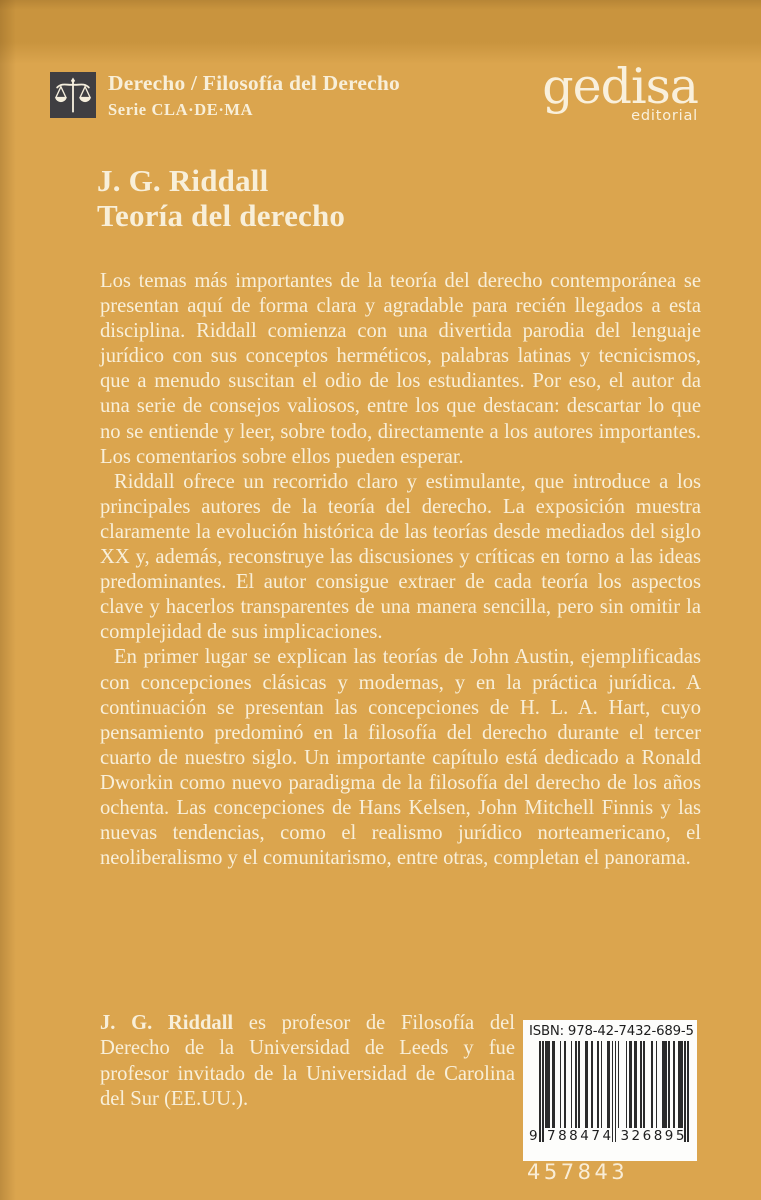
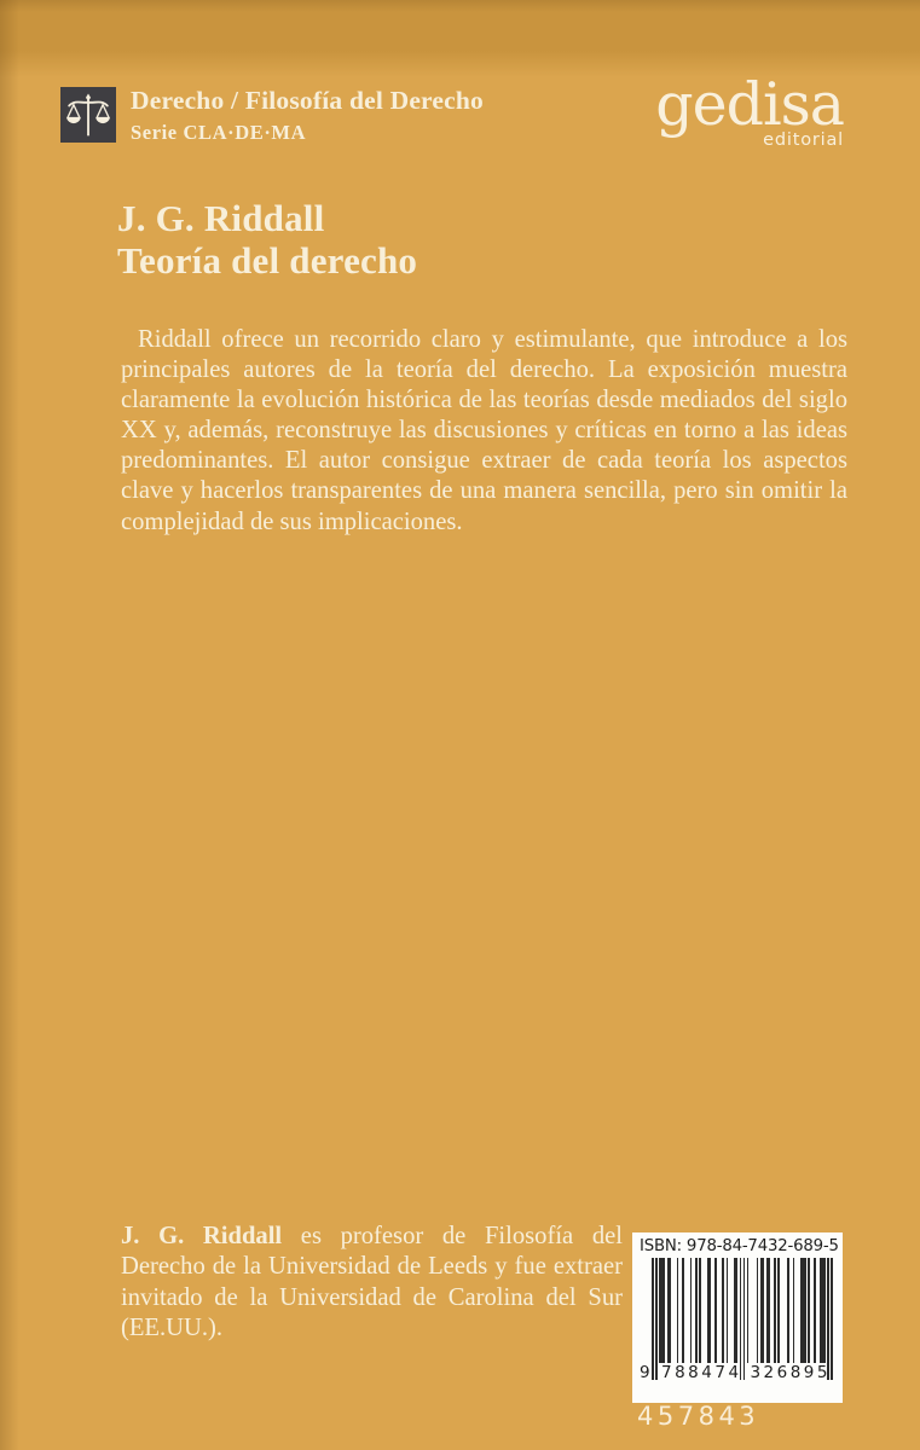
  Derecho / Filosofía del Derecho
  Serie CLA·DE·MA
  gedisa
  editorial
  J. G. Riddall
  Teoría del derecho
- Los temas más importantes de la teoría del derecho contemporánea se presentan aquí de forma clara y agradable para recién llegados a esta disciplina. Riddall comienza con una divertida parodia del lenguaje jurídico con sus conceptos herméticos, palabras latinas y tecnicismos, que a menudo suscitan el odio de los estudiantes. Por eso, el autor da una serie de consejos valiosos, entre los que destacan: descartar lo que no se entiende y leer, sobre todo, directamente a los autores importantes. Los comentarios sobre ellos pueden esperar.
  Riddall ofrece un recorrido claro y estimulante, que introduce a los principales autores de la teoría del derecho. La exposición muestra claramente la evolución histórica de las teorías desde mediados del siglo XX y, además, reconstruye las discusiones y críticas en torno a las ideas predominantes. El autor consigue extraer de cada teoría los aspectos clave y hacerlos transparentes de una manera sencilla, pero sin omitir la complejidad de sus implicaciones.
- En primer lugar se explican las teorías de John Austin, ejemplificadas con concepciones clásicas y modernas, y en la práctica jurídica. A continuación se presentan las concepciones de H. L. A. Hart, cuyo pensamiento predominó en la filosofía del derecho durante el tercer cuarto de nuestro siglo. Un importante capítulo está dedicado a Ronald Dworkin como nuevo paradigma de la filosofía del derecho de los años ochenta. Las concepciones de Hans Kelsen, John Mitchell Finnis y las nuevas tendencias, como el realismo jurídico norteamericano, el neoliberalismo y el comunitarismo, entre otras, completan el panorama.
- J. G. Riddall es profesor de Filosofía del Derecho de la Universidad de Leeds y fue profesor invitado de la Universidad de Carolina del Sur (EE.UU.).
+ J. G. Riddall es profesor de Filosofía del Derecho de la Universidad de Leeds y fue extraer invitado de la Universidad de Carolina del Sur (EE.UU.).
- ISBN: 978-42-7432-689-5
+ ISBN: 978-84-7432-689-5
  9
  788474
  326895
  457843
